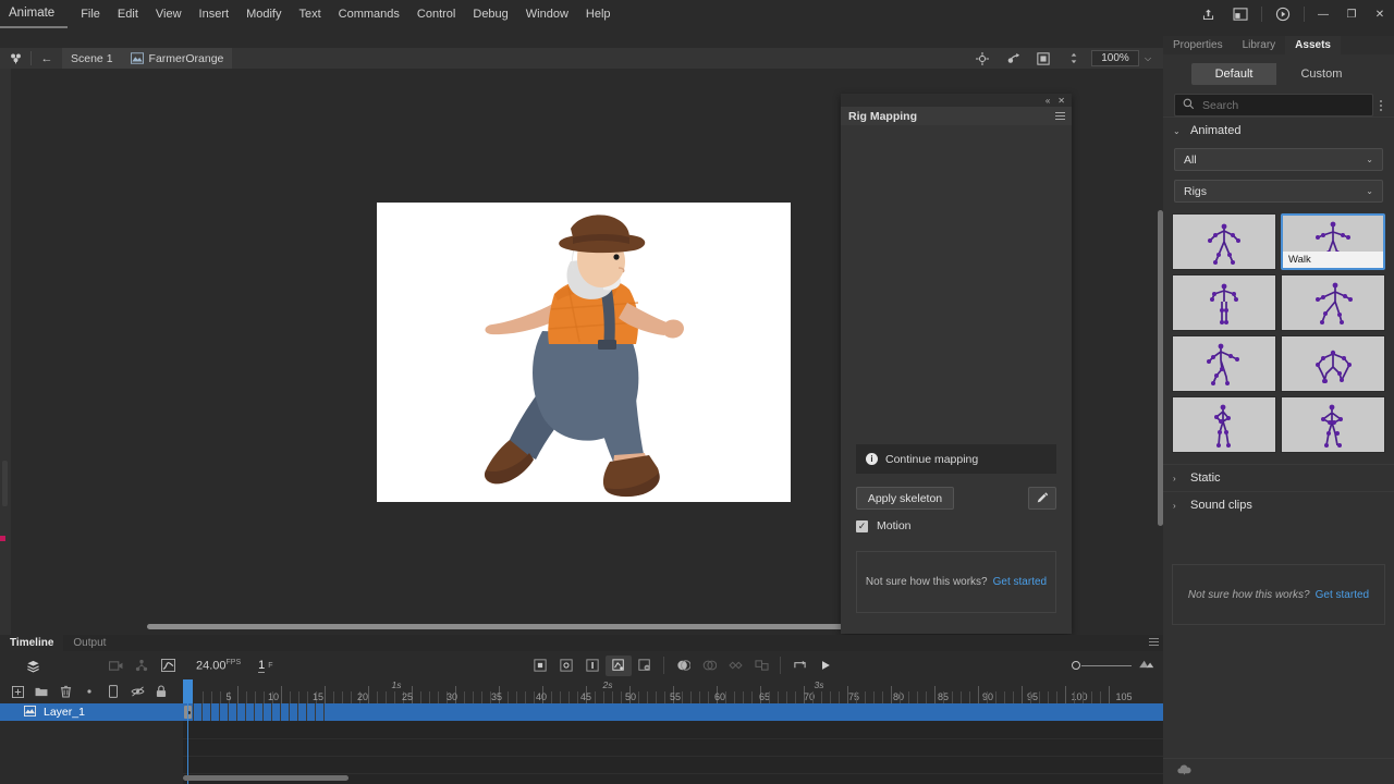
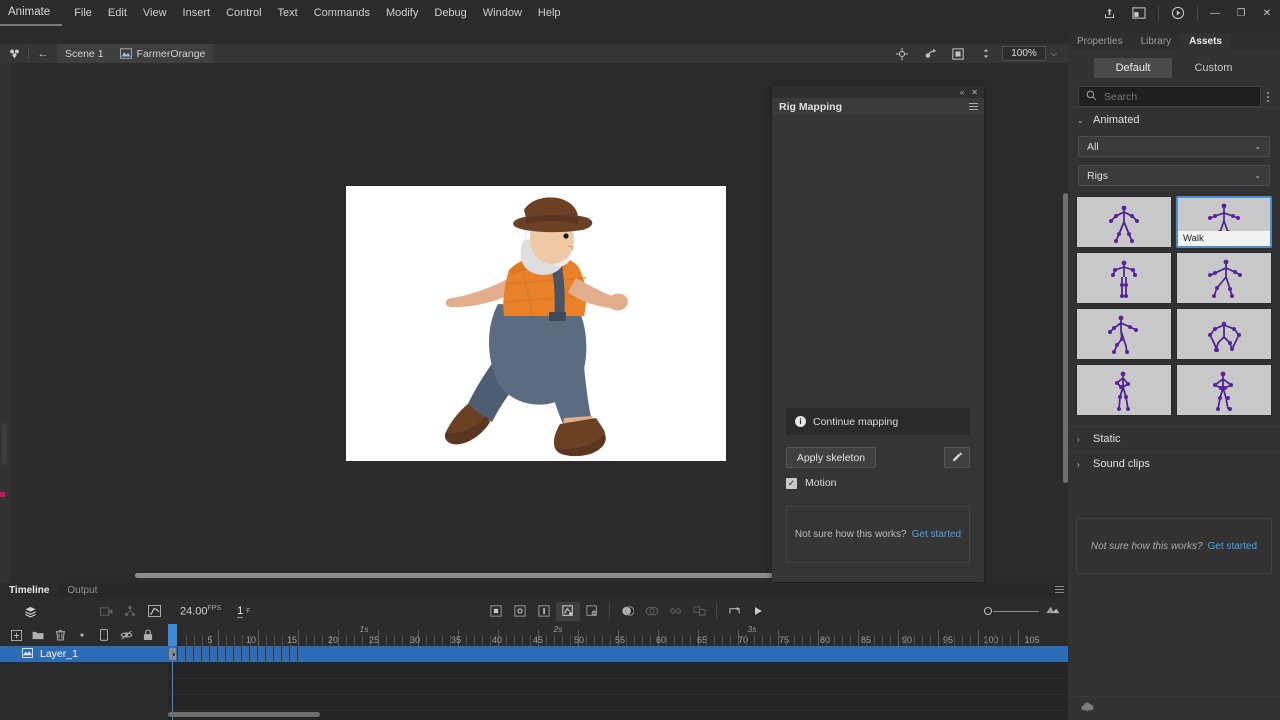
  Animate
  File
  Edit
  View
  Insert
- Modify
+ Control
  Text
  Commands
- Control
+ Modify
  Debug
  Window
  Help
  —
  ❐
  ✕
  ←
  Scene 1
  FarmerOrange
  100%
  ⌵
  «
  ✕
  Rig Mapping
  i
  Continue mapping
  Apply skeleton
  ✓
  Motion
  Not sure how this works?
  Get started
  Properties
  Library
  Assets
  Default
  Custom
  Search
  ⌄
  Animated
  All
  ⌄
  Rigs
  ⌄
  Walk
  ›
  Static
  ›
  Sound clips
  Not sure how this works?
  Get started
  Timeline
  Output
  1
  Layer_1
  5
  10
  15
  20
  25
  1s
  30
  35
  40
  45
  2s
  50
  55
  60
  65
  3s
  80
  85
  90
  105
